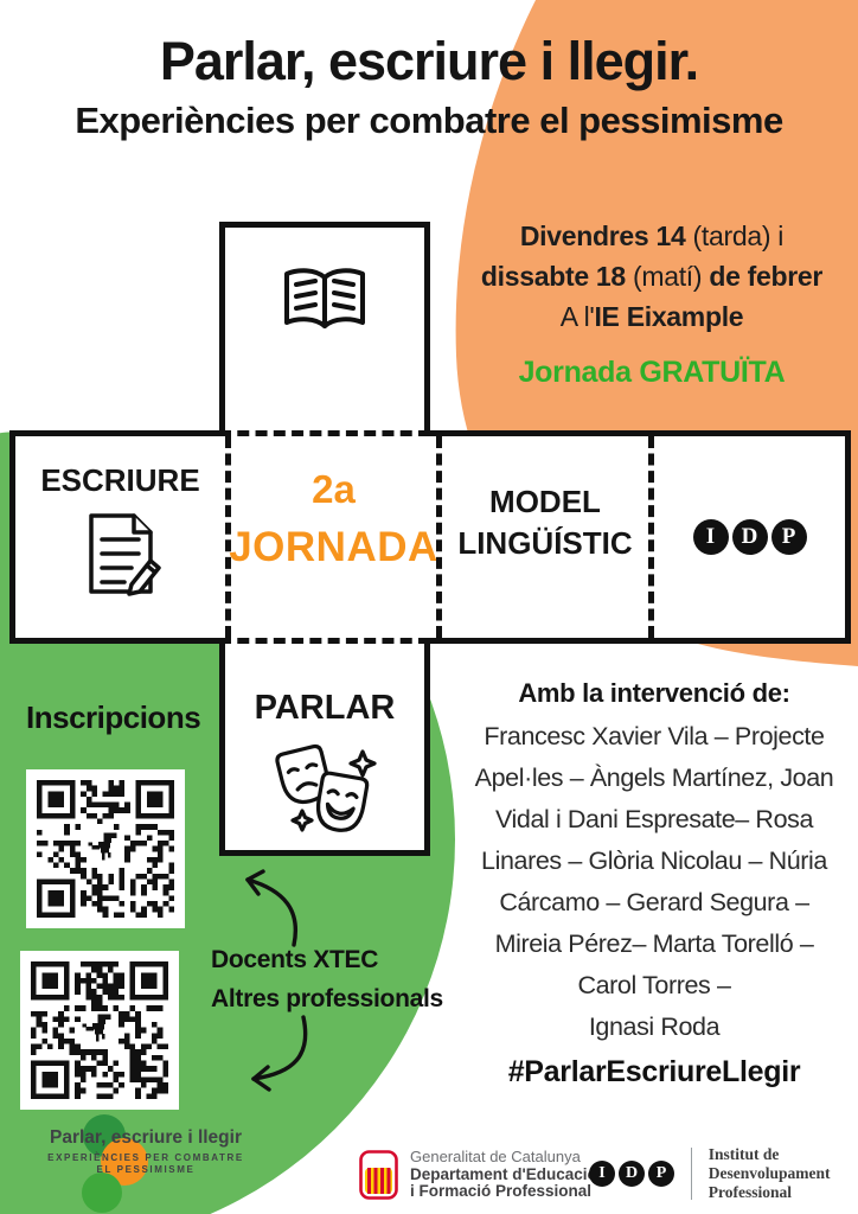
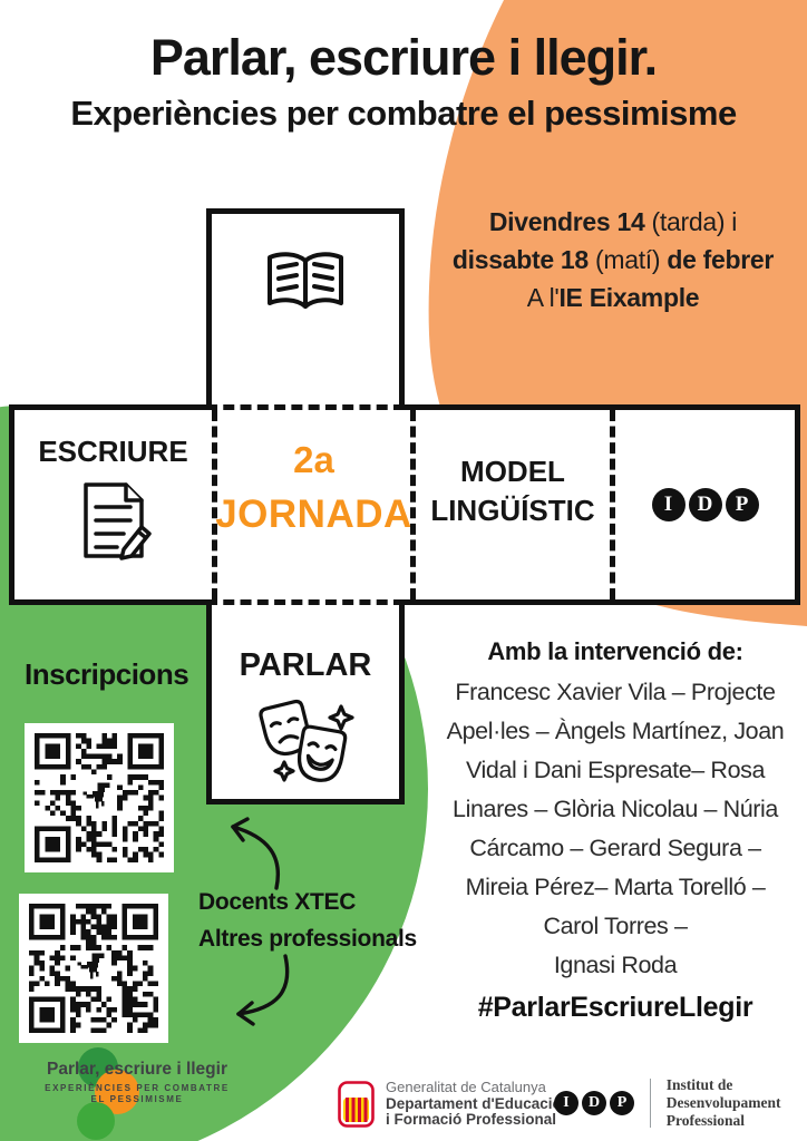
  Parlar, escriure i llegir.
  Experiències per combatre el pessimisme
  Divendres 14 (tarda) i
  dissabte 18 (matí) de febrer
  A l'IE Eixample
- Jornada GRATUÏTA
  ESCRIURE
  2a
  JORNADA
  MODEL
  LINGÜÍSTIC
  I
  D
  P
  PARLAR
  Inscripcions
  Docents XTEC
  Altres professionals
  Amb la intervenció de:
  Francesc Xavier Vila – Projecte
  Apel·les – Àngels Martínez, Joan
  Vidal i Dani Espresate– Rosa
  Linares – Glòria Nicolau – Núria
  Cárcamo – Gerard Segura –
  Mireia Pérez– Marta Torelló –
  Carol Torres –
  Ignasi Roda
  #ParlarEscriureLlegir
  Parlar, escriure i llegir
  EXPERIÈNCIES PER COMBATRE
  EL PESSIMISME
  Generalitat de Catalunya
  Departament d'Educaci
  i Formació Professional
  I
  D
  P
  Institut de Desenvolupament
  Professional
